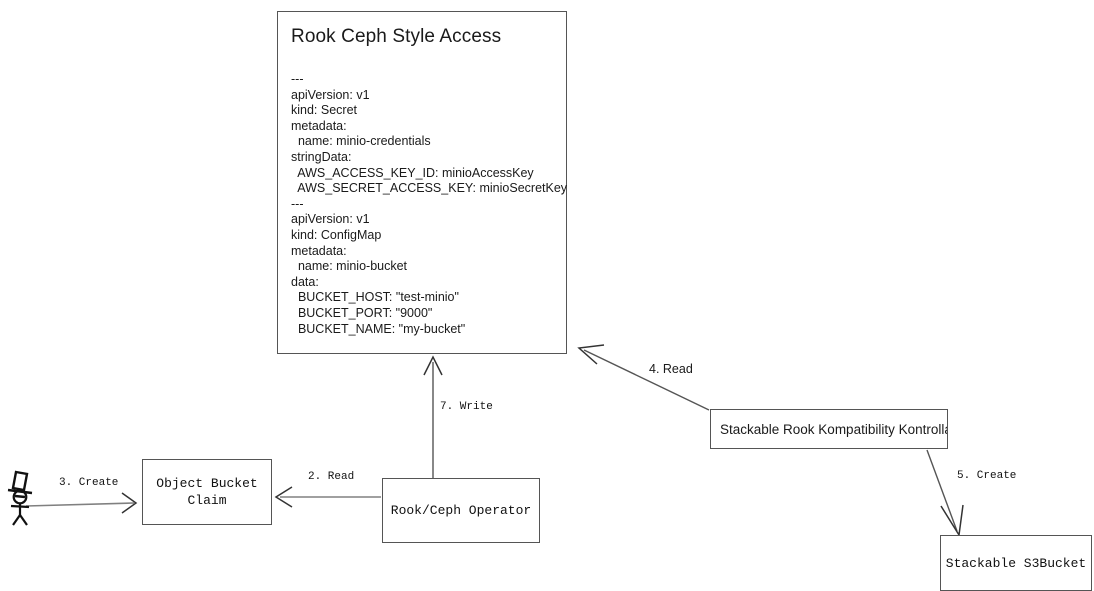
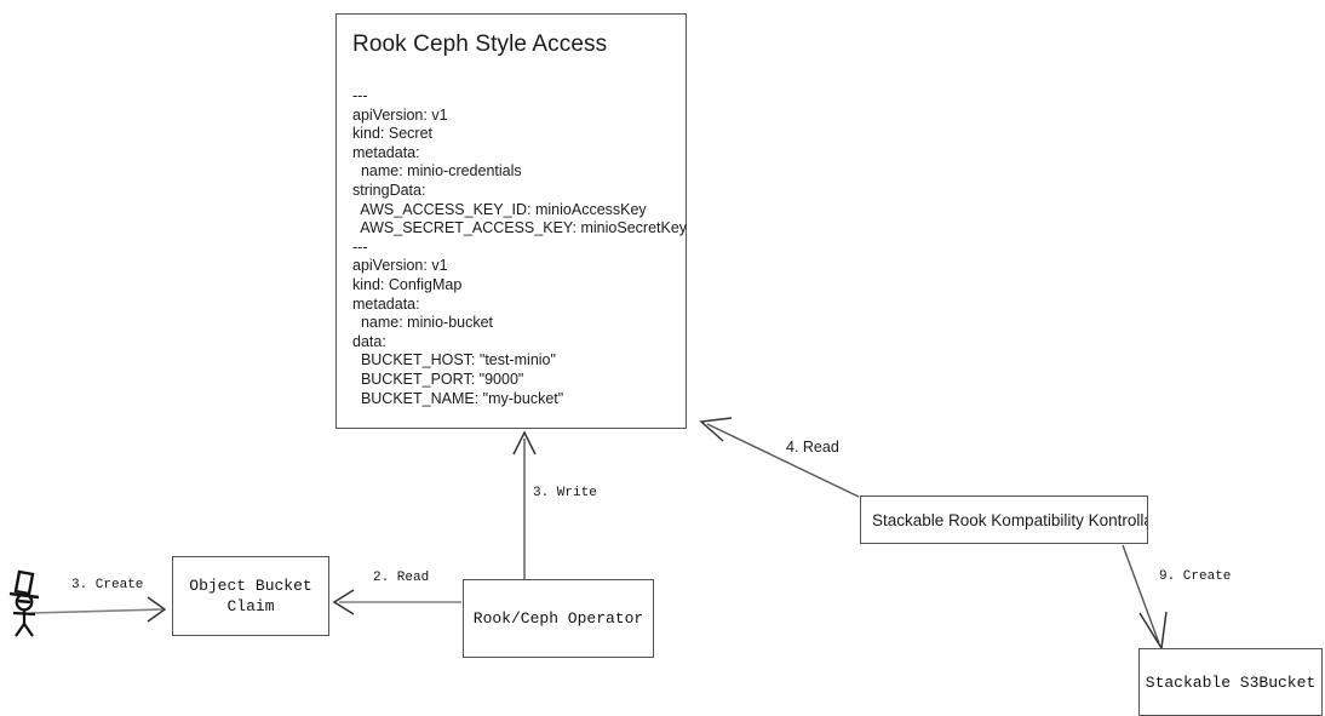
  Rook Ceph Style Access
  ---
  apiVersion: v1
  kind: Secret
  metadata:
  name: minio-credentials
  stringData:
  AWS_ACCESS_KEY_ID: minioAccessKey
  AWS_SECRET_ACCESS_KEY: minioSecretKey
  ---
  apiVersion: v1
  kind: ConfigMap
  metadata:
  name: minio-bucket
  data:
  BUCKET_HOST: "test-minio"
  BUCKET_PORT: "9000"
  BUCKET_NAME: "my-bucket"
  Object Bucket
  Claim
  Rook/Ceph Operator
  Stackable Rook Kompatibility Kontroll
  Stackable S3Bucket
  3. Create
  2. Read
- 7. Write
+ 3. Write
  4. Read
- 5. Create
+ 9. Create
